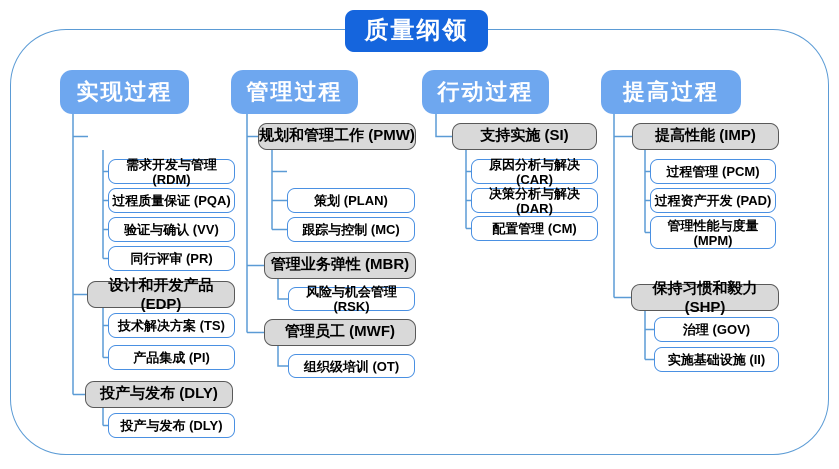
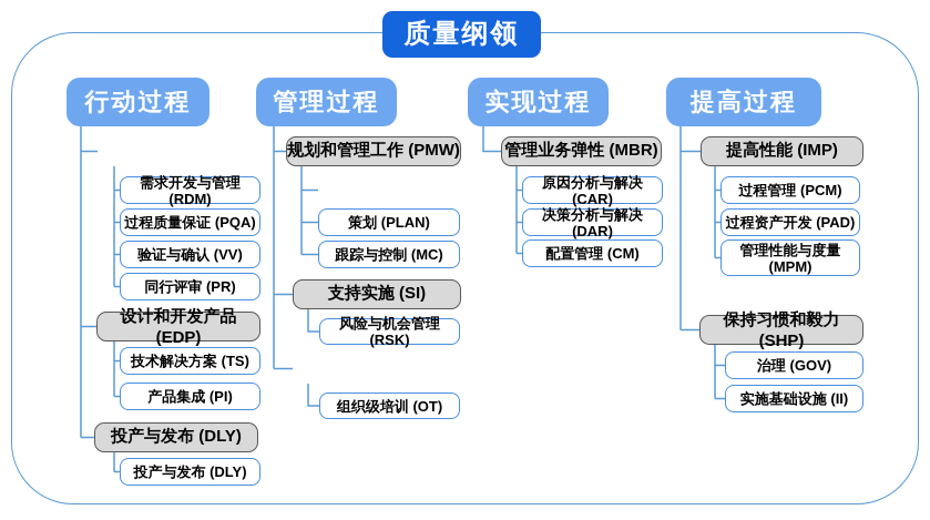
  质量纲领
- 实现过程
+ 行动过程
  管理过程
- 行动过程
+ 实现过程
  提高过程
  需求开发与管理 (RDM)
  过程质量保证 (PQA)
  验证与确认 (VV)
  同行评审 (PR)
  设计和开发产品 (EDP)
  技术解决方案 (TS)
  产品集成 (PI)
  投产与发布 (DLY)
  投产与发布 (DLY)
  规划和管理工作 (PMW)
  策划 (PLAN)
  跟踪与控制 (MC)
- 管理业务弹性 (MBR)
+ 支持实施 (SI)
  风险与机会管理 (RSK)
- 管理员工 (MWF)
  组织级培训 (OT)
- 支持实施 (SI)
+ 管理业务弹性 (MBR)
  原因分析与解决 (CAR)
  决策分析与解决 (DAR)
  配置管理 (CM)
  提高性能 (IMP)
  过程管理 (PCM)
  过程资产开发 (PAD)
  管理性能与度量 (MPM)
  保持习惯和毅力 (SHP)
  治理 (GOV)
  实施基础设施 (II)
